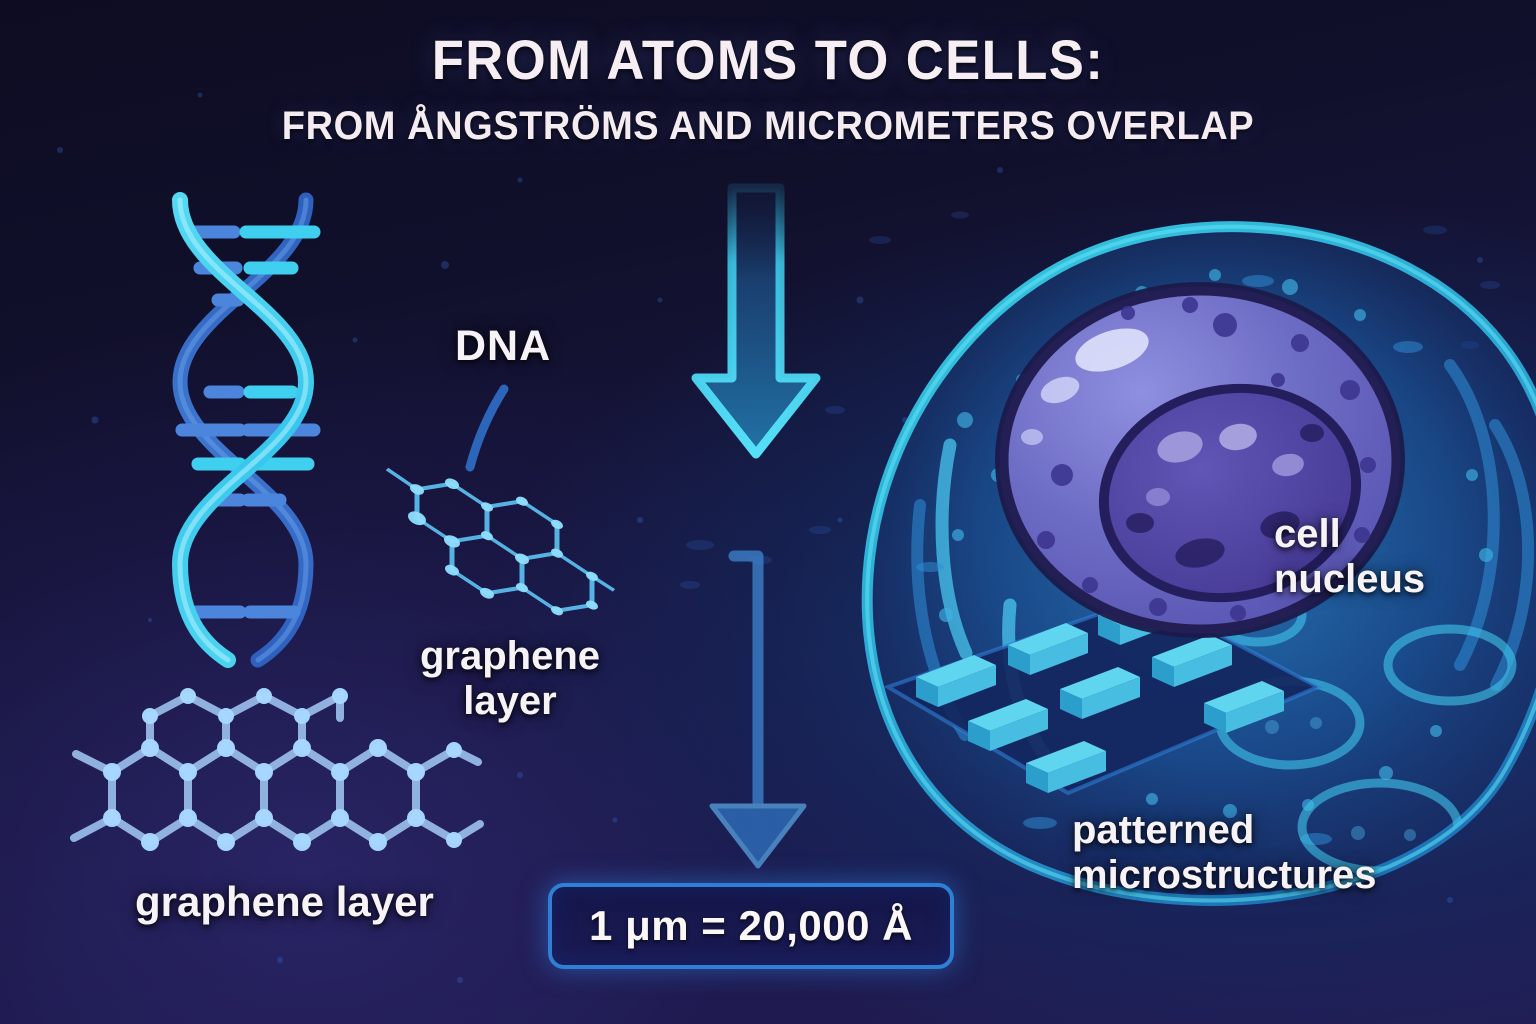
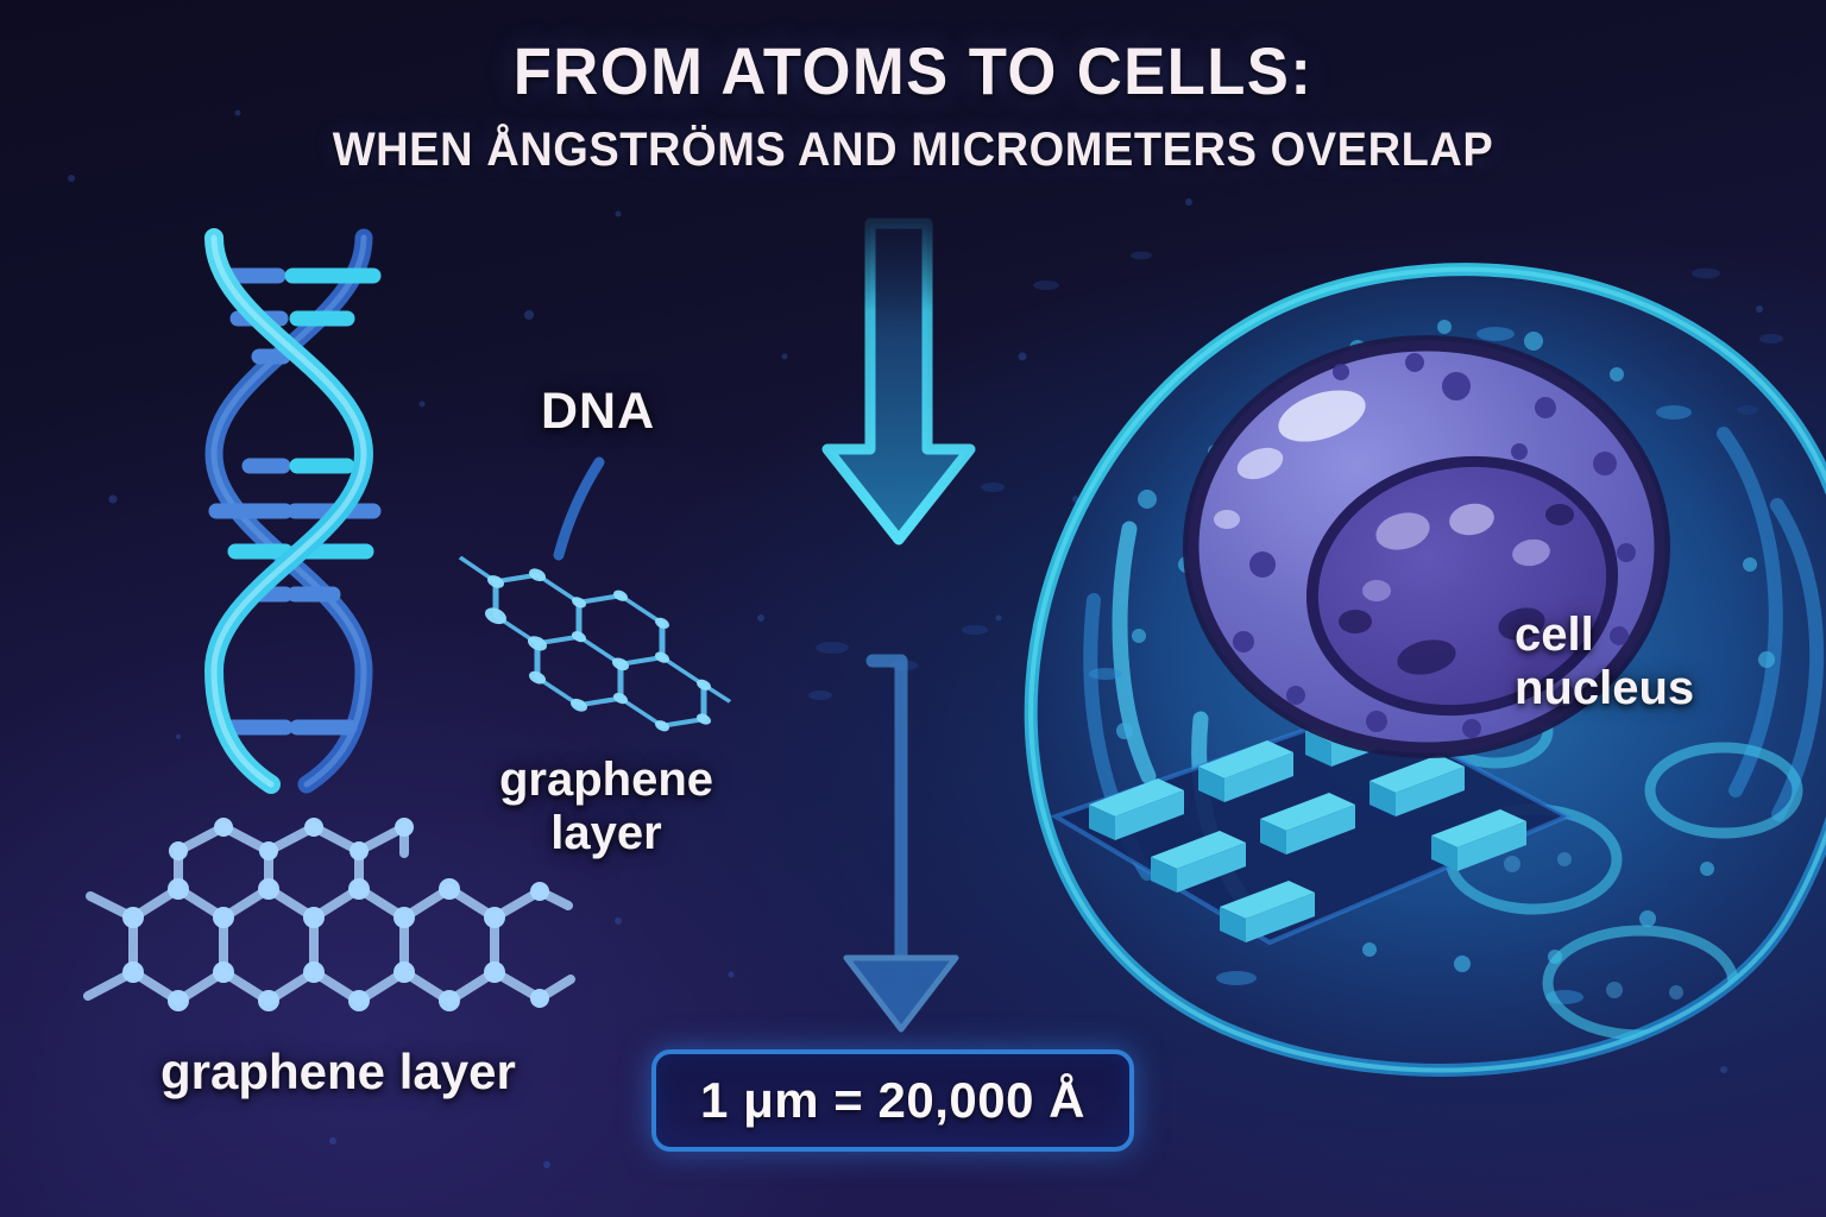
  FROM ATOMS TO CELLS:
- FROM ÅNGSTRÖMS AND MICROMETERS OVERLAP
+ WHEN ÅNGSTRÖMS AND MICROMETERS OVERLAP
  DNA
  graphene
  layer
  graphene layer
  cell
  nucleus
- patterned
- microstructures
  1 μm = 20,000 Å
